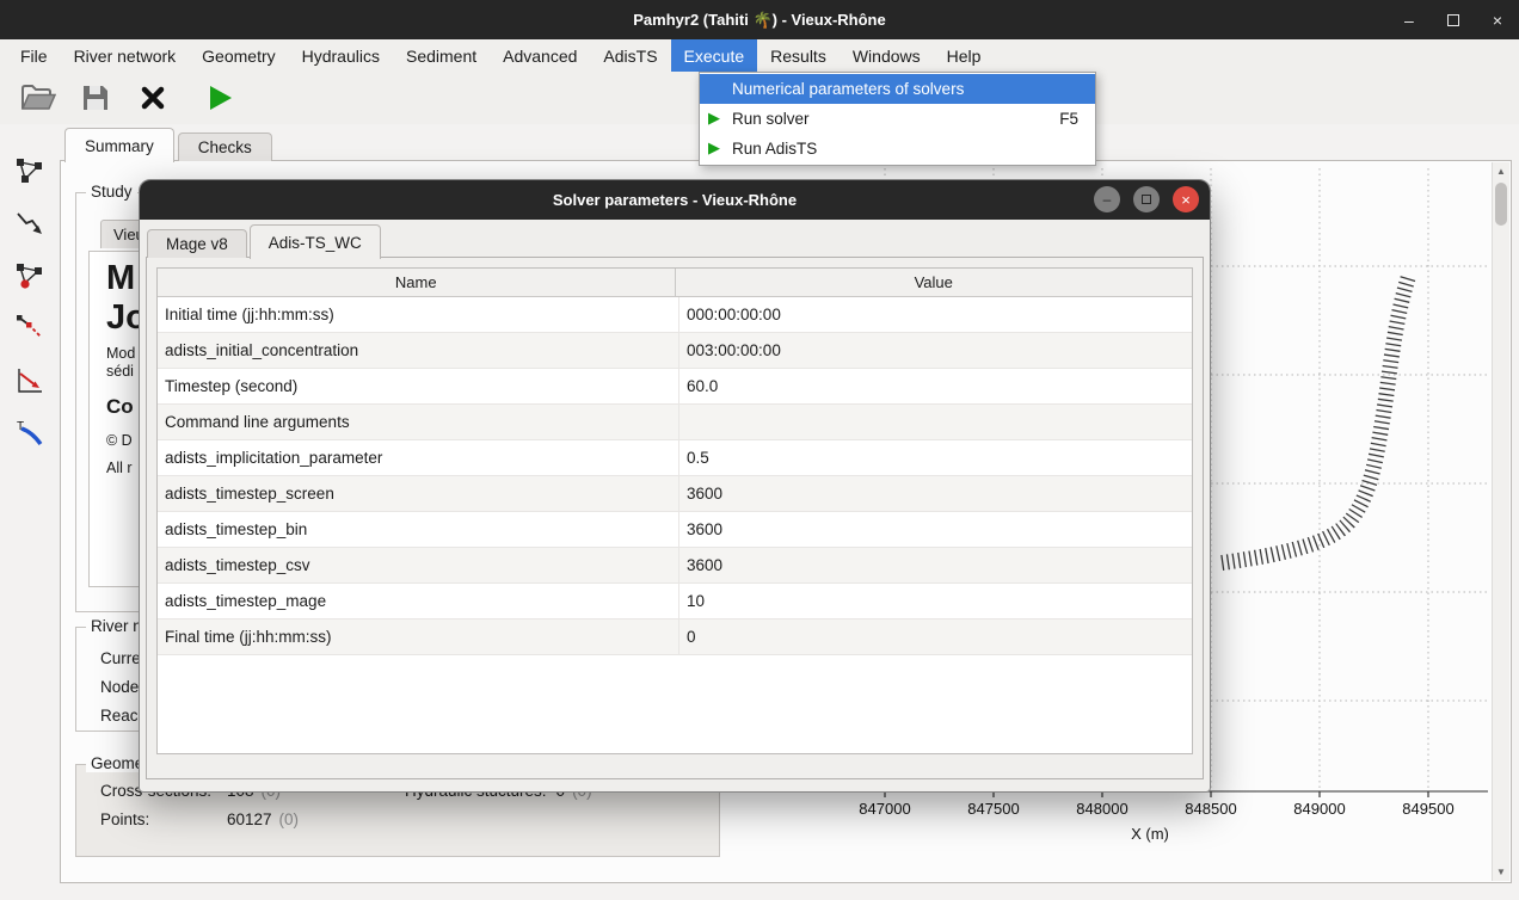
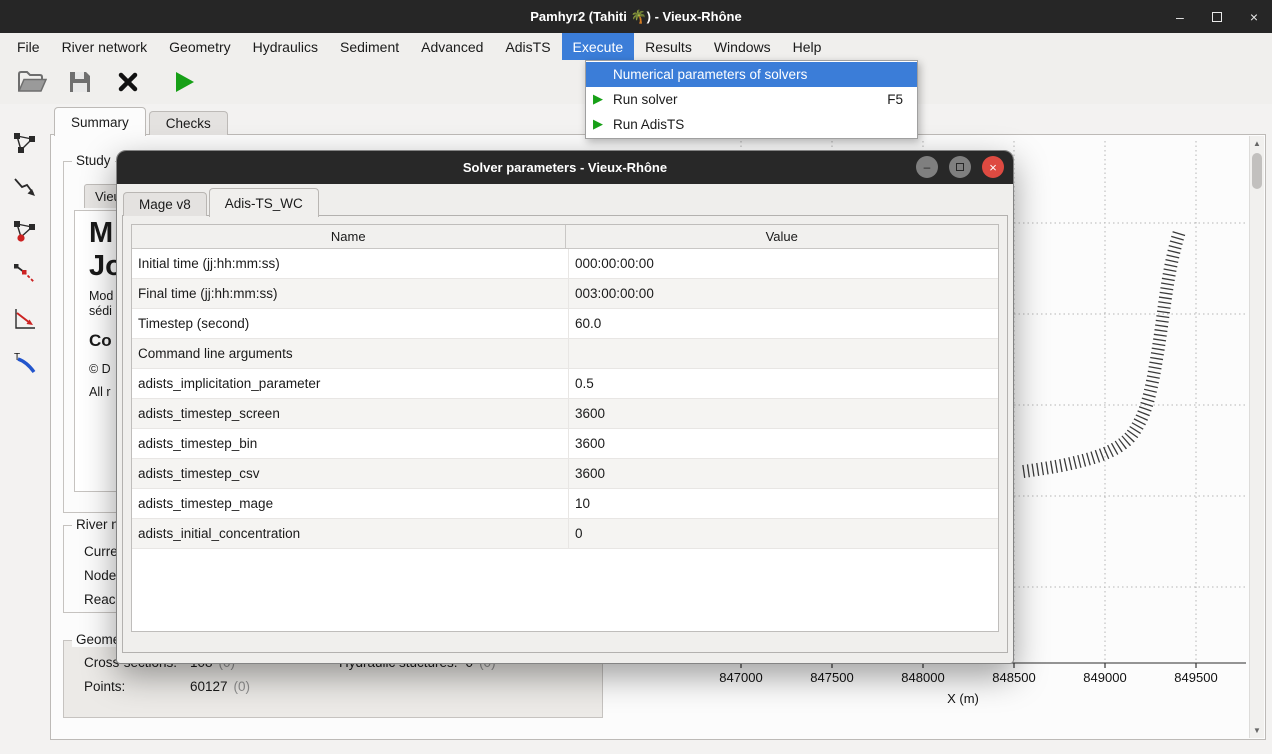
  Pamhyr2 (Tahiti 🌴) - Vieux-Rhône
  –
  ×
  File
  River network
  Geometry
  Hydraulics
  Sediment
  Advanced
  AdisTS
  Execute
  Results
  Windows
  Help
  T
  Summary
  Checks
  Study
  M
  Jo
  Mod
  sédi
  Co
  © D
  All r
  River n
  Curre
  Node
  Reac
  Geom
  Points:
  60127
  (0)
  X (m)
  847000
  847500
  848000
  848500
  849000
  849500
  ▲
  ▼
  Numerical parameters of solvers
  ▶
  Run solver
  F5
  ▶
  Run AdisTS
  Solver parameters - Vieux-Rhône
  –
  ×
  Mage v8
  Adis-TS_WC
  Name
  Value
  Initial time (jj:hh:mm:ss)
  000:00:00:00
- adists_initial_concentration
+ Final time (jj:hh:mm:ss)
  003:00:00:00
  Timestep (second)
  60.0
  Command line arguments
  adists_implicitation_parameter
  0.5
  adists_timestep_screen
  3600
  adists_timestep_bin
  3600
  adists_timestep_csv
  3600
  adists_timestep_mage
  10
- Final time (jj:hh:mm:ss)
+ adists_initial_concentration
  0
